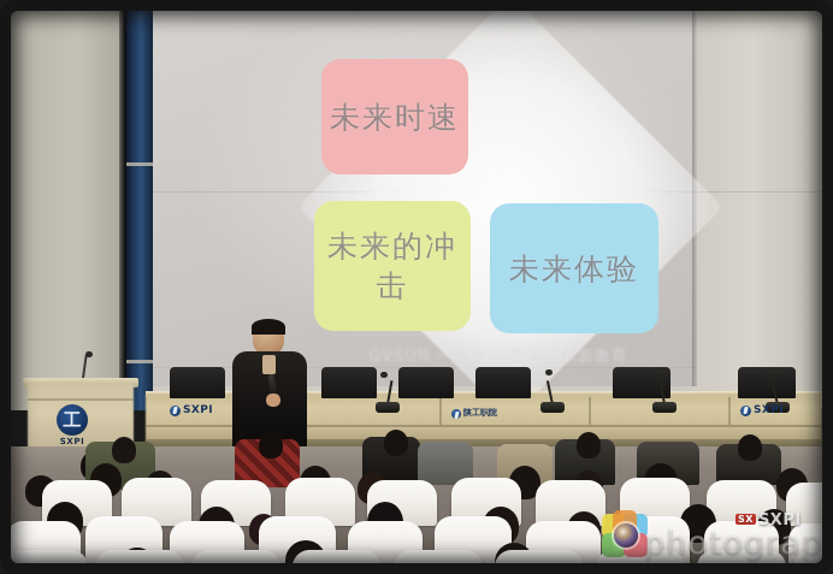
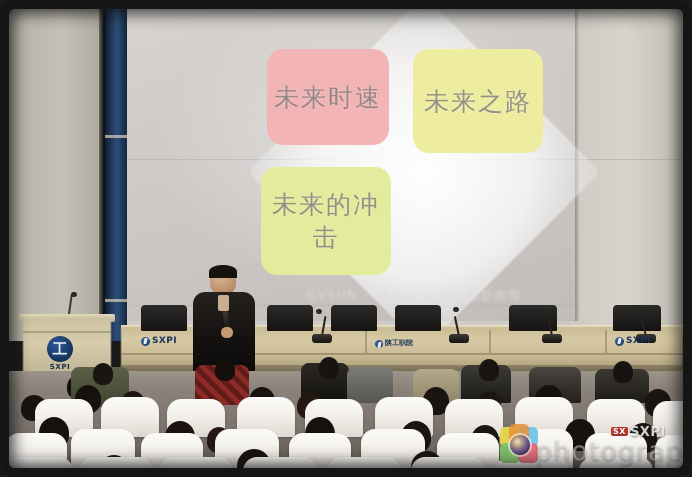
  未来时速
+ 未来之路
  未来的冲击
- 未来体验
  GVSUN 一致参与 变革与创新教育
  SXPI
  陕工职院
  SXPI
  工
  SXPI
  SX SXPI
  photograp
